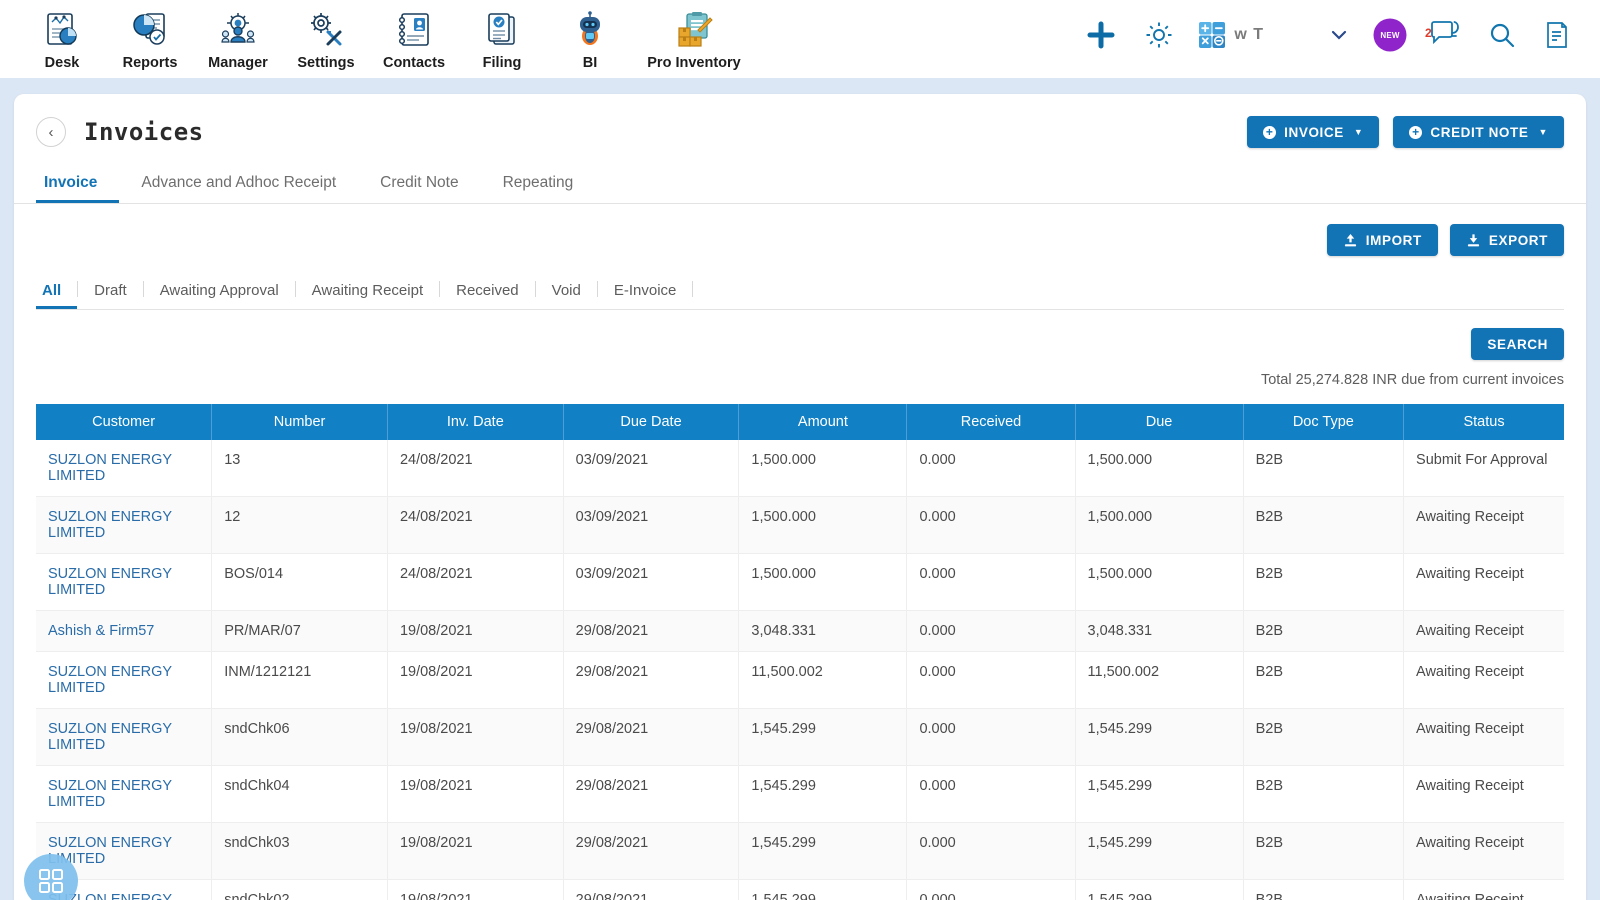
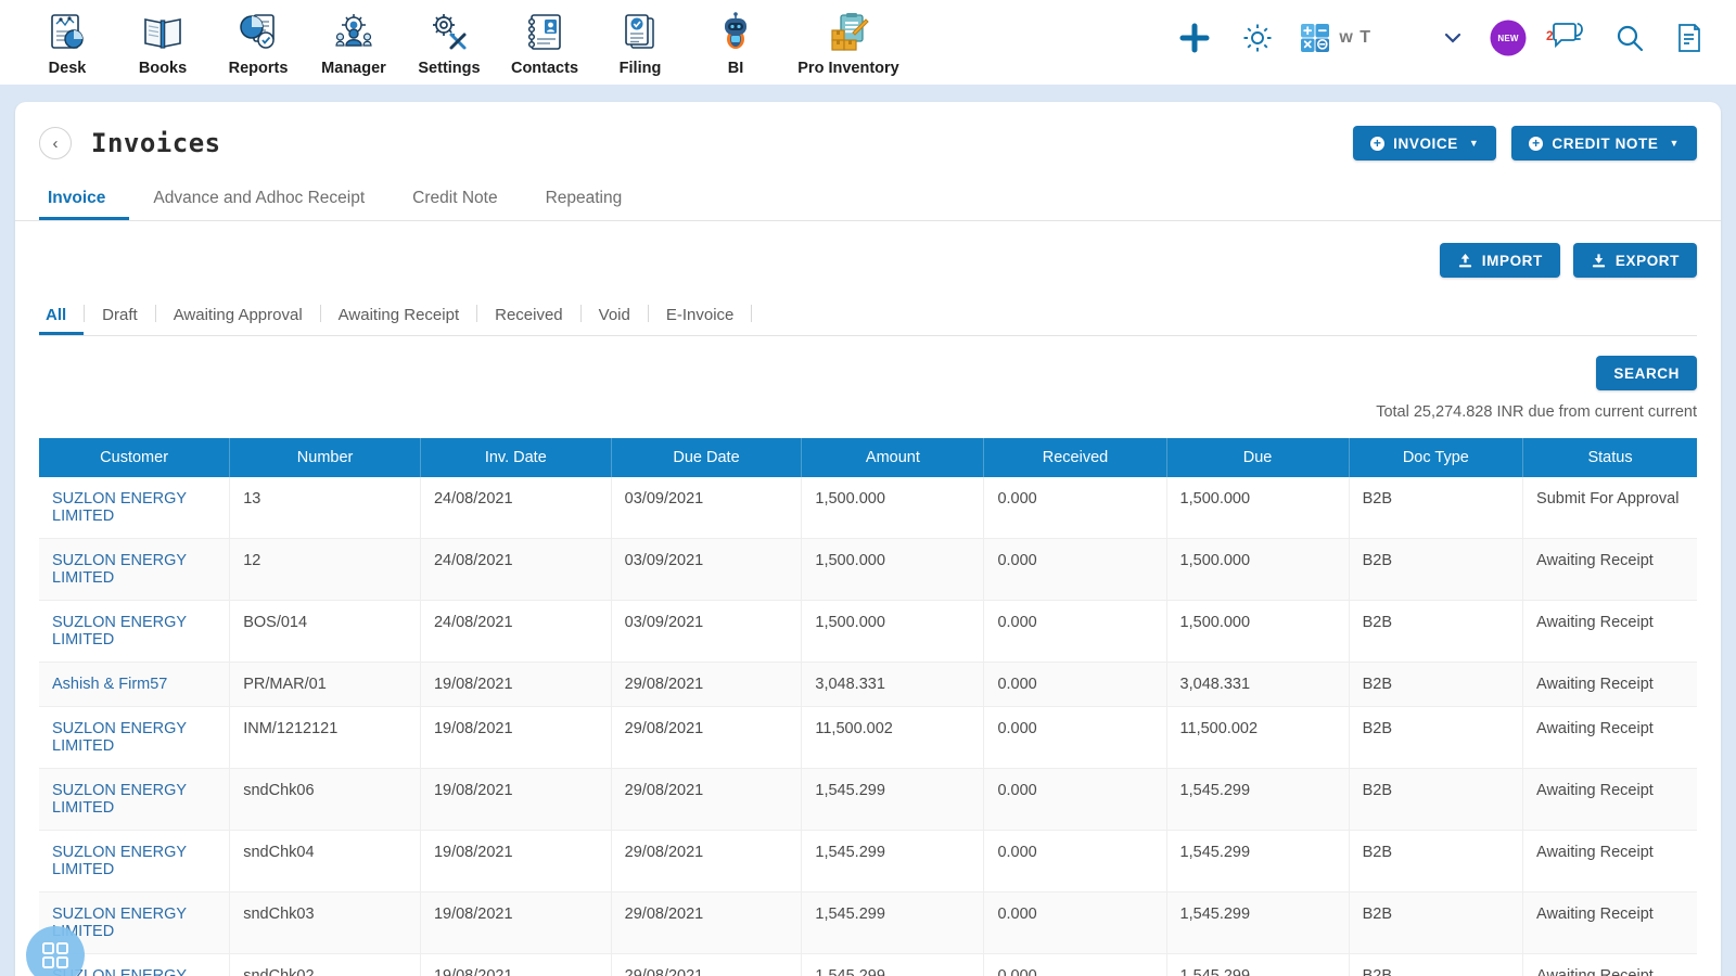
  Desk
+ Books
  Reports
  Manager
  Settings
  Contacts
  Filing
  BI
  Pro Inventory
  w T
  NEW
  2
  ‹
  Invoices
  +
  INVOICE
  ▼
  +
  CREDIT NOTE
  ▼
  Invoice
  Advance and Adhoc Receipt
  Credit Note
  Repeating
  IMPORT
  EXPORT
  All
  Draft
  Awaiting Approval
  Awaiting Receipt
  Received
  Void
  E-Invoice
  SEARCH
- Total 25,274.828 INR due from current invoices
+ Total 25,274.828 INR due from current current
  Customer	Number	Inv. Date	Due Date	Amount	Received	Due	Doc Type	Status
  SUZLON ENERGY LIMITED	13	24/08/2021	03/09/2021	1,500.000	0.000	1,500.000	B2B	Submit For Approval
  SUZLON ENERGY LIMITED	12	24/08/2021	03/09/2021	1,500.000	0.000	1,500.000	B2B	Awaiting Receipt
  SUZLON ENERGY LIMITED	BOS/014	24/08/2021	03/09/2021	1,500.000	0.000	1,500.000	B2B	Awaiting Receipt
- Ashish & Firm57	PR/MAR/07	19/08/2021	29/08/2021	3,048.331	0.000	3,048.331	B2B	Awaiting Receipt
+ Ashish & Firm57	PR/MAR/01	19/08/2021	29/08/2021	3,048.331	0.000	3,048.331	B2B	Awaiting Receipt
  SUZLON ENERGY LIMITED	INM/1212121	19/08/2021	29/08/2021	11,500.002	0.000	11,500.002	B2B	Awaiting Receipt
  SUZLON ENERGY LIMITED	sndChk06	19/08/2021	29/08/2021	1,545.299	0.000	1,545.299	B2B	Awaiting Receipt
  SUZLON ENERGY LIMITED	sndChk04	19/08/2021	29/08/2021	1,545.299	0.000	1,545.299	B2B	Awaiting Receipt
  SUZLON ENERGY ITED	sndChk03	19/08/2021	29/08/2021	1,545.299	0.000	1,545.299	B2B	Awaiting Receipt
